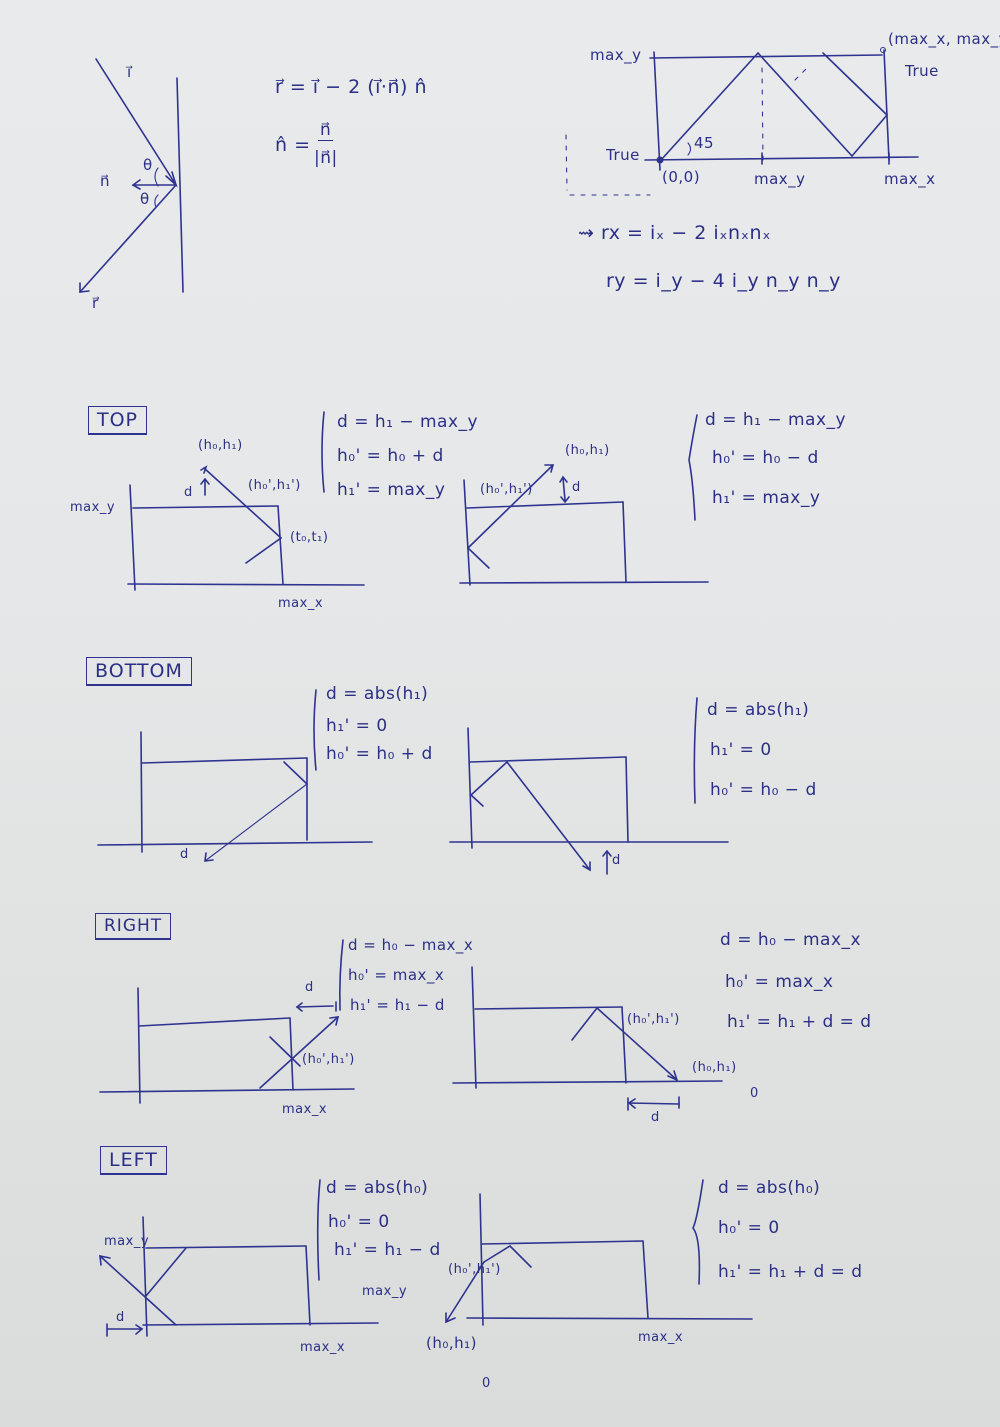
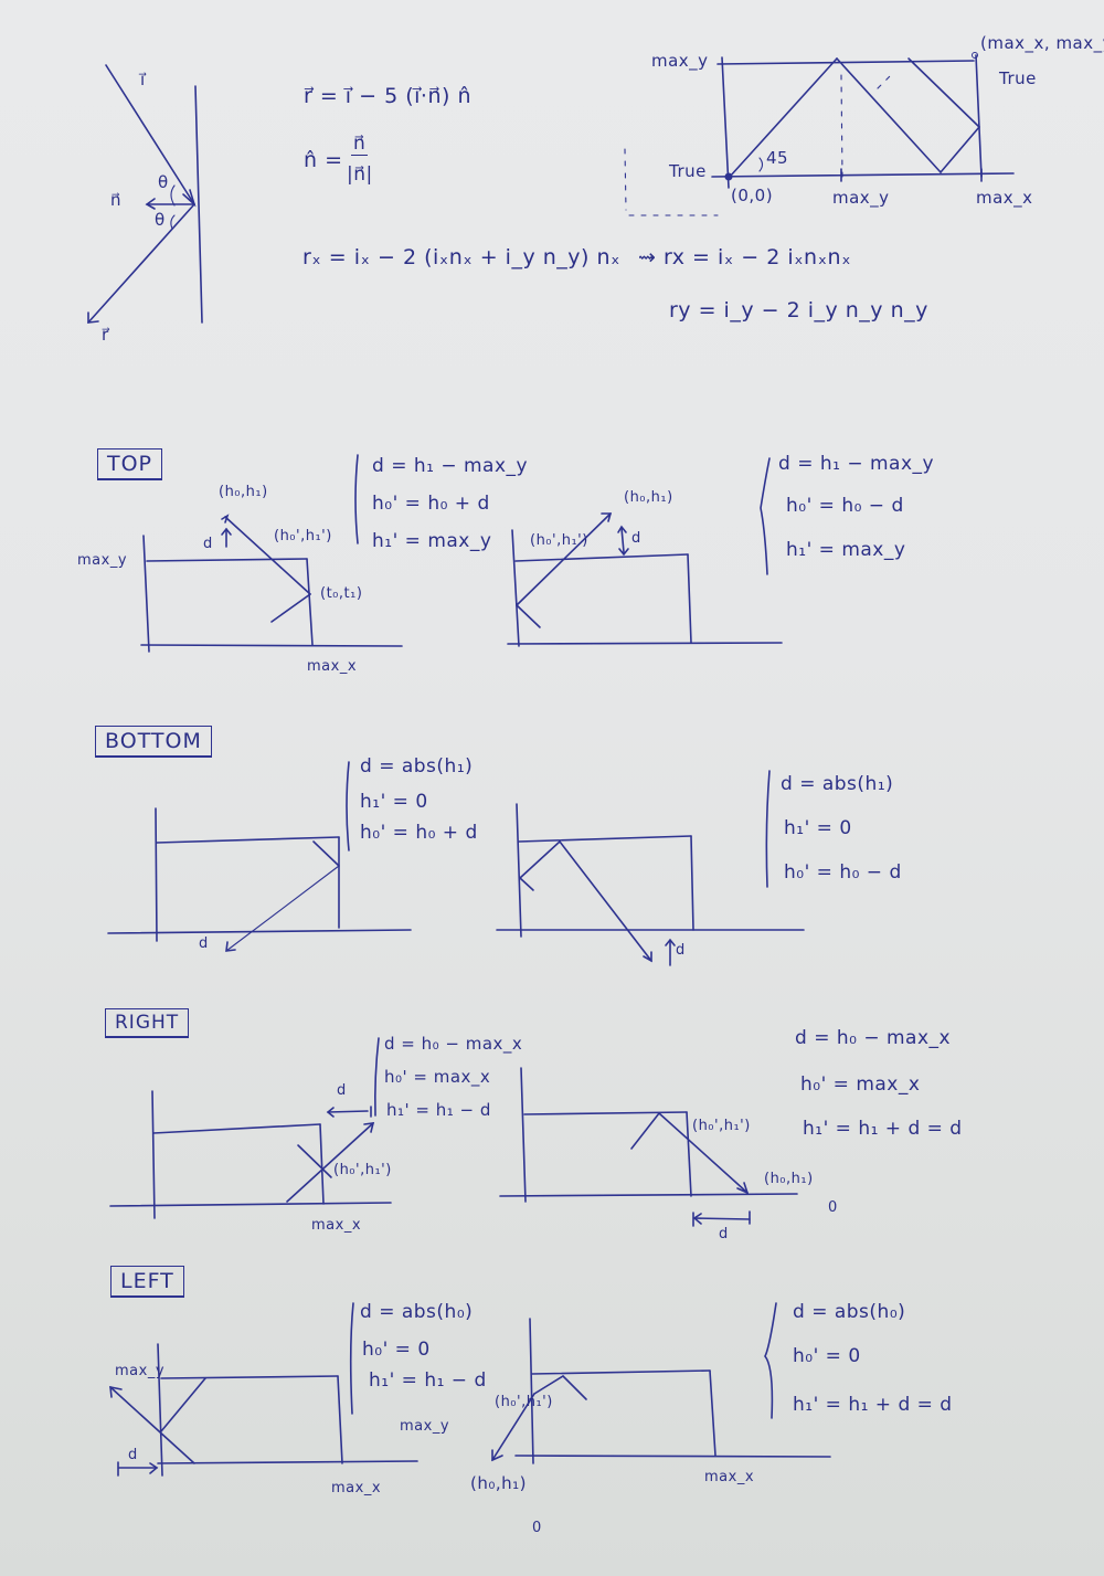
  i⃗
  n⃗
  r⃗
  θ
  θ
- r⃗ = i⃗ − 2 (i⃗·n⃗) n̂
+ r⃗ = i⃗ − 5 (i⃗·n⃗) n̂
  n̂ =
  n⃗
  |n⃗|
+ rₓ = iₓ − 2 (iₓnₓ + i_y n_y) nₓ
  ⇝ rx = iₓ − 2 iₓnₓnₓ
- ry = i_y − 4 i_y n_y n_y
+ ry = i_y − 2 i_y n_y n_y
  max_y
  (max_x, max_
  True
  True
  (0,0)
  45
  max_y
  max_x
  TOP
  (h₀,h₁)
  (h₀',h₁')
  (t₀,t₁)
  d
  max_y
  max_x
  d = h₁ − max_y
  h₀' = h₀ + d
  h₁' = max_y
  (h₀,h₁)
  (h₀',h₁')
  d
  d = h₁ − max_y
  h₀' = h₀ − d
  h₁' = max_y
  BOTTOM
  d
  d = abs(h₁)
  h₁' = 0
  h₀' = h₀ + d
  d
  d = abs(h₁)
  h₁' = 0
  h₀' = h₀ − d
  RIGHT
  d
  (h₀',h₁')
  max_x
  d = h₀ − max_x
  h₀' = max_x
  h₁' = h₁ − d
  (h₀',h₁')
  (h₀,h₁)
  0
  d
  d = h₀ − max_x
  h₀' = max_x
  h₁' = h₁ + d = d
  LEFT
  max_y
  d
  max_x
  d = abs(h₀)
  h₀' = 0
  h₁' = h₁ − d
  max_y
  (h₀',h₁')
  (h₀,h₁)
  0
  max_x
  d = abs(h₀)
  h₀' = 0
  h₁' = h₁ + d = d
